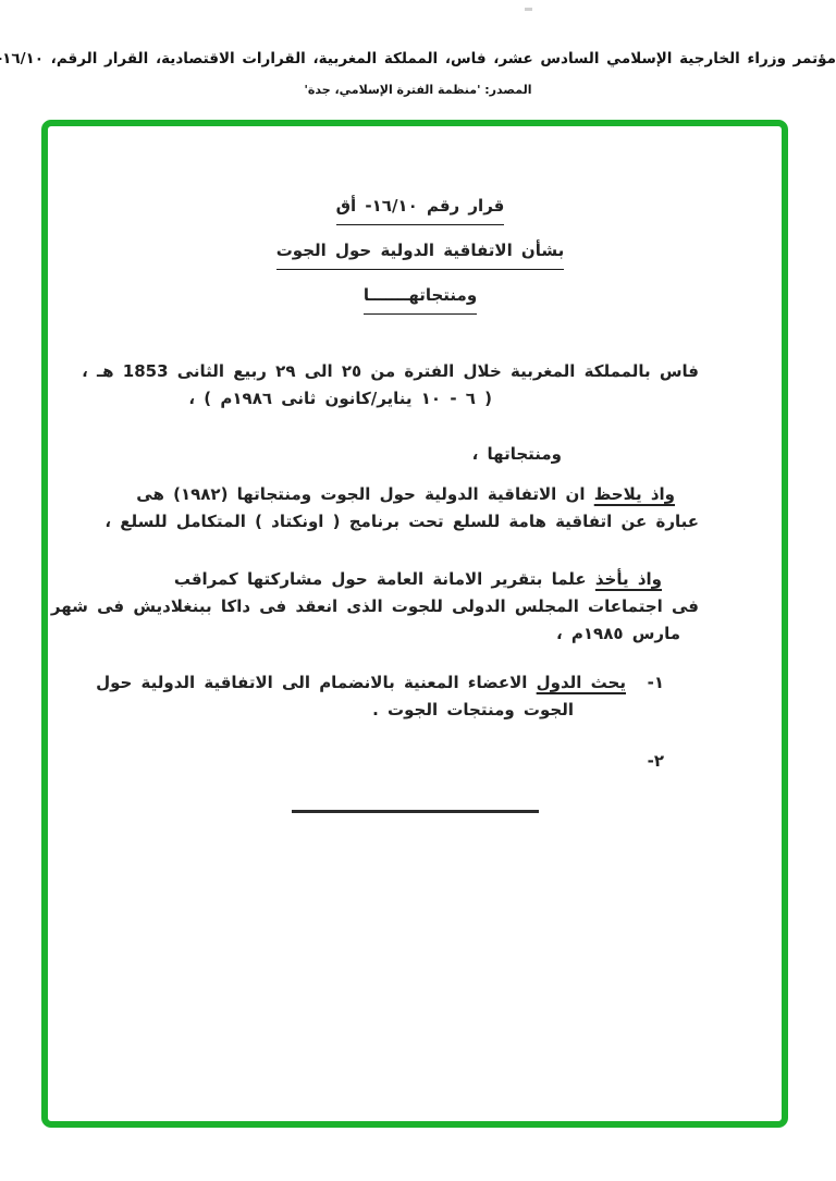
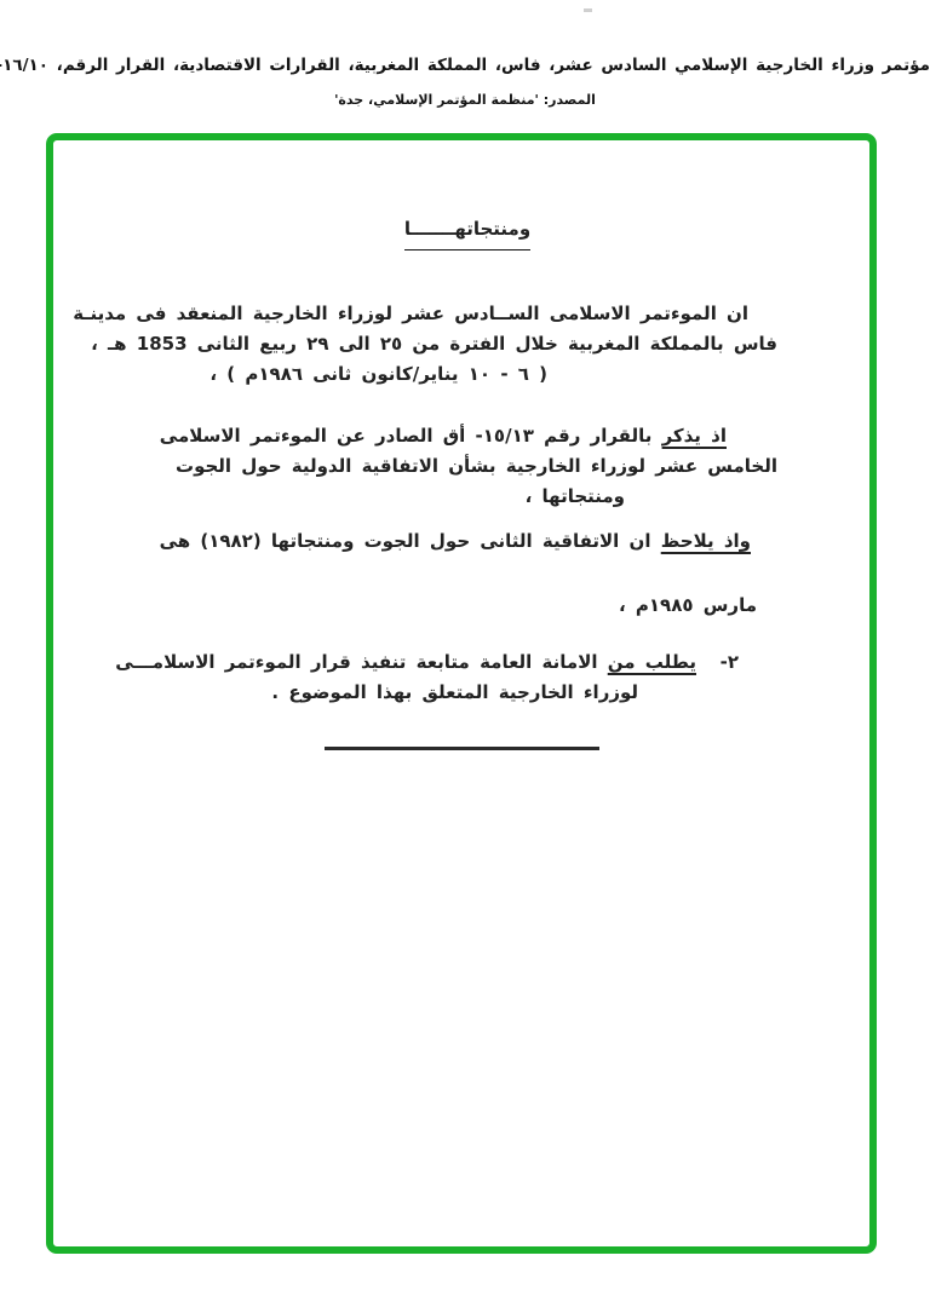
  مؤتمر وزراء الخارجية الإسلامي السادس عشر، فاس، المملكة المغربية، القرارات الاقتصادية، القرار الرقم، ١٦/١٠
- المصدر: 'منظمة الفترة الإسلامي، جدة'
+ المصدر: 'منظمة المؤتمر الإسلامي، جدة'
- قرار رقم ١٦/١٠- أق
- بشأن الاتفاقية الدولية حول الجوت
  ومنتجاتهـــــــا
+ ان الموءتمر الاسلامى الســادس عشر لوزراء الخارجية المنعقد فى مدينـة
  فاس بالمملكة المغربية خلال الفترة من ٢٥ الى ٢٩ ربيع الثانى 1853 هـ ،
  ( ٦ - ١٠ يناير/كانون ثانى ١٩٨٦م ) ،
+ اذ يذكر بالقرار رقم ١٥/١٣- أق الصادر عن الموءتمر الاسلامى
+ الخامس عشر لوزراء الخارجية بشأن الاتفاقية الدولية حول الجوت
  ومنتجاتها ،
- واذ يلاحظ ان الاتفاقية الدولية حول الجوت ومنتجاتها (١٩٨٢) هى
+ واذ يلاحظ ان الاتفاقية الثانى حول الجوت ومنتجاتها (١٩٨٢) هى
- عبارة عن اتفاقية هامة للسلع تحت برنامج ( اونكتاد ) المتكامل للسلع ،
- واذ يأخذ علما بتقرير الامانة العامة حول مشاركتها كمراقب
- فى اجتماعات المجلس الدولى للجوت الذى انعقد فى داكا ببنغلاديش فى شهر
  مارس ١٩٨٥م ،
- ١-
- يحث الدول الاعضاء المعنية بالانضمام الى الاتفاقية الدولية حول
- الجوت ومنتجات الجوت .
  ٢-
+ يطلب من الامانة العامة متابعة تنفيذ قرار الموءتمر الاسلامـــى
+ لوزراء الخارجية المتعلق بهذا الموضوع .
